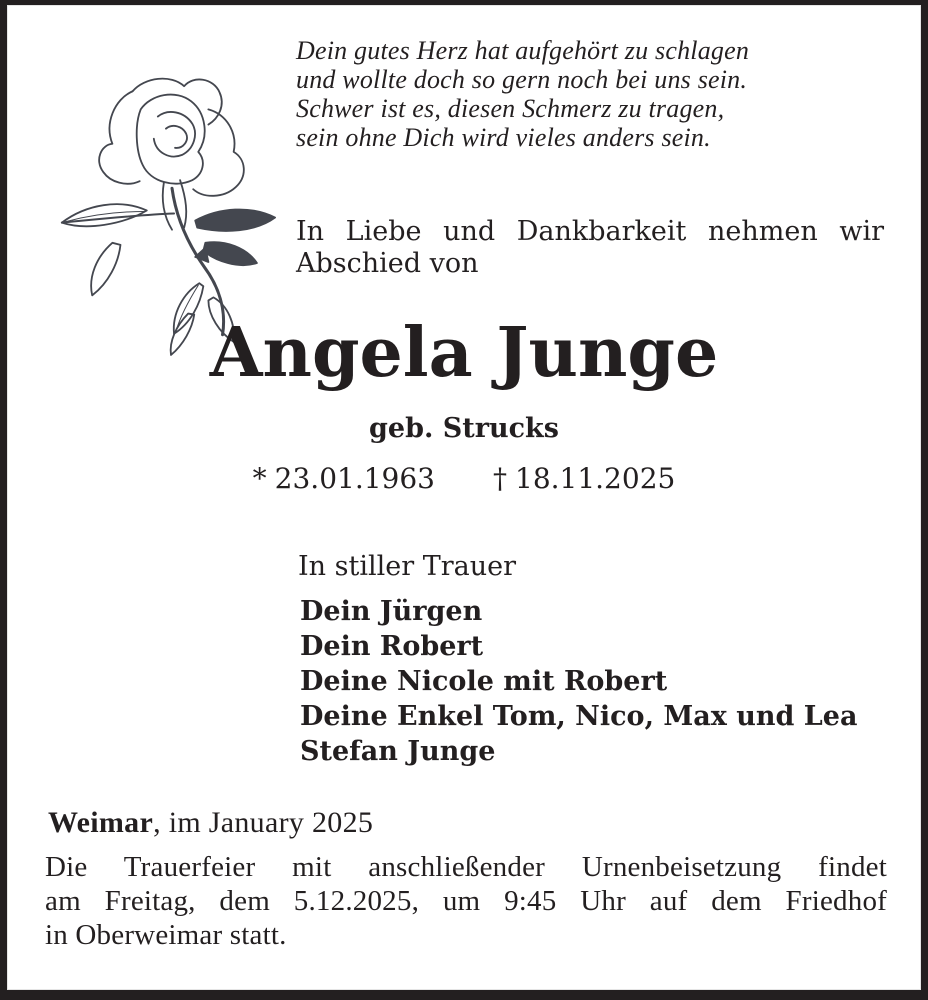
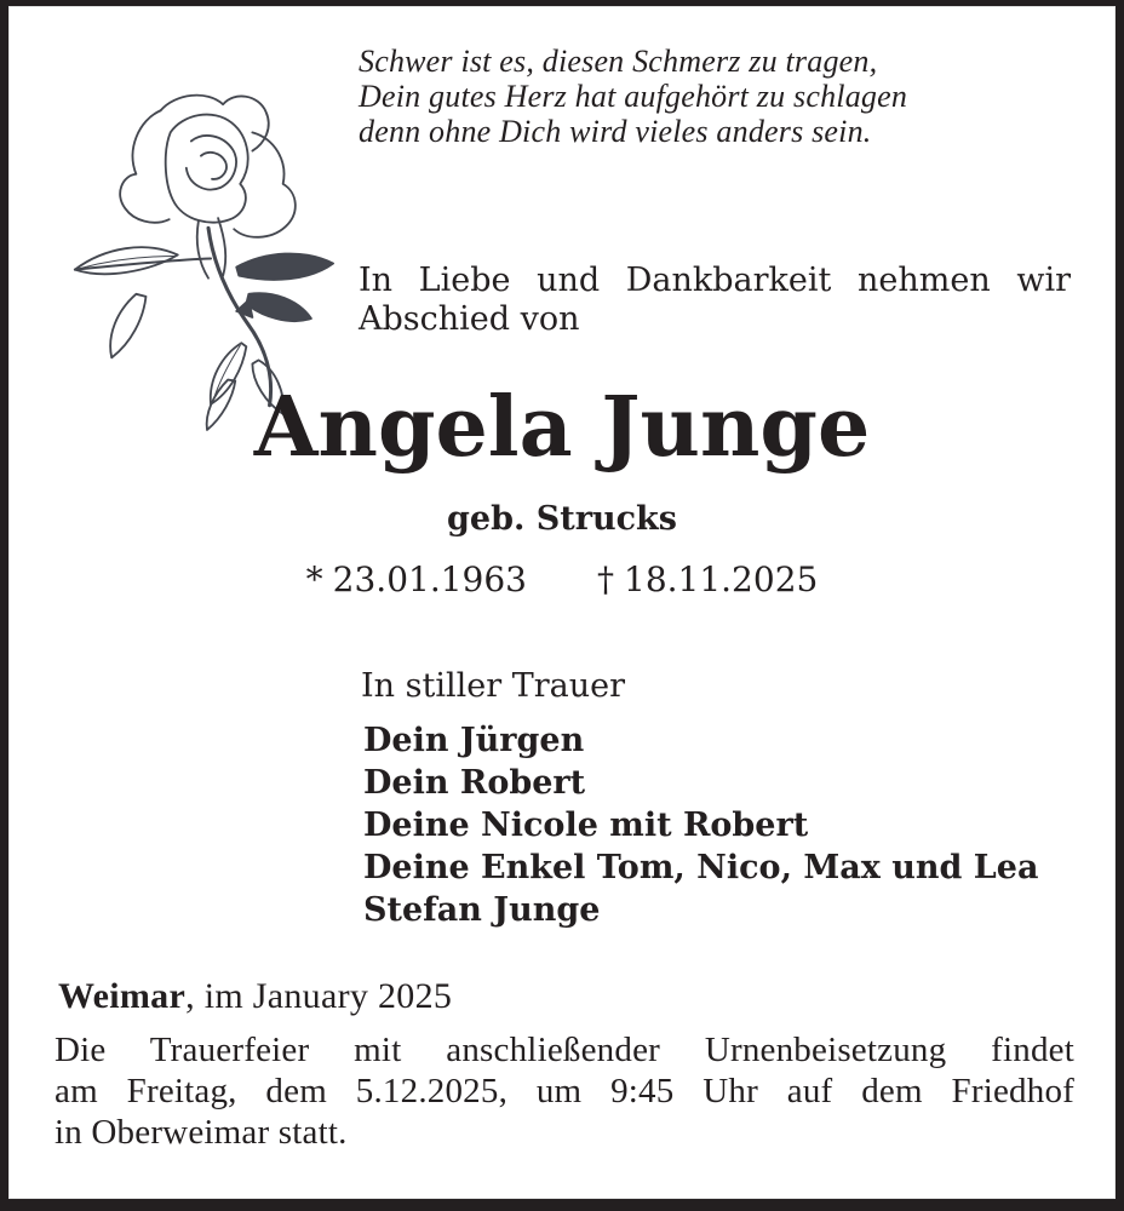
- Dein gutes Herz hat aufgehört zu schlagen
+ Schwer ist es, diesen Schmerz zu tragen,
- und wollte doch so gern noch bei uns sein.
- Schwer ist es, diesen Schmerz zu tragen,
+ Dein gutes Herz hat aufgehört zu schlagen
- sein ohne Dich wird vieles anders sein.
+ denn ohne Dich wird vieles anders sein.
  In Liebe und Dankbarkeit nehmen wir
  Abschied von
  Angela Junge
  geb. Strucks
  * 23.01.1963
  † 18.11.2025
  In stiller Trauer
  Dein Jürgen
  Dein Robert
  Deine Nicole mit Robert
  Deine Enkel Tom, Nico, Max und Lea
  Stefan Junge
  Weimar, im January 2025
  Die Trauerfeier mit anschließender Urnenbeisetzung findet
  am Freitag, dem 5.12.2025, um 9:45 Uhr auf dem Friedhof
  in Oberweimar statt.
